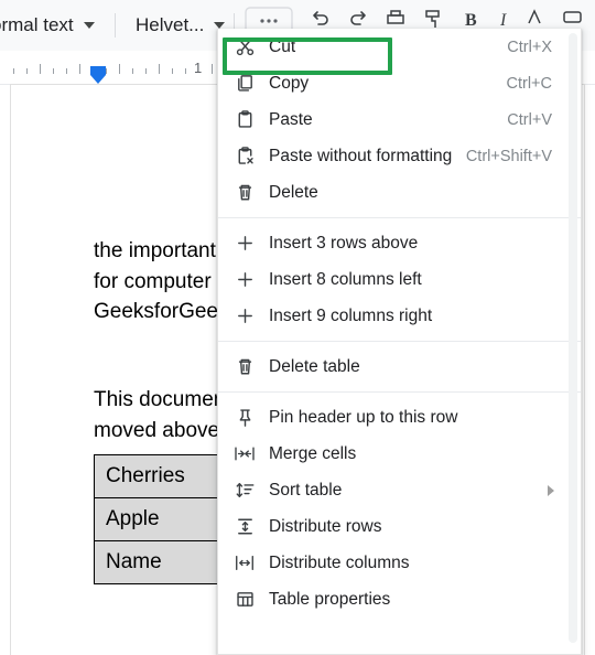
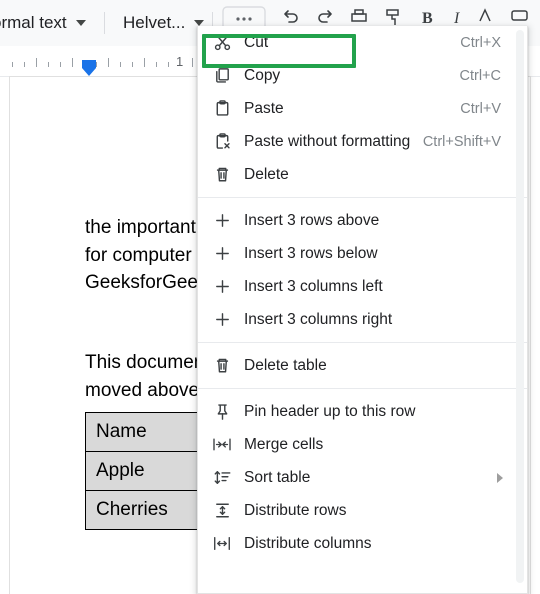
  rmal text
  Helvet...
  B
  I
  1
  the important
  for computer
  GeeksforGee
  This docume
  moved above
- Cherries
+ Name
  Apple
- Name
+ Cherries
  Cut
  Ctrl+X
  Copy
  Ctrl+C
  Paste
  Ctrl+V
  Paste without formatting
  Ctrl+Shift+V
  Delete
  Insert 3 rows above
+ Insert 3 rows below
- Insert 8 columns left
+ Insert 3 columns left
- Insert 9 columns right
+ Insert 3 columns right
  Delete table
  Pin header up to this row
  Merge cells
  Sort table
  Distribute rows
  Distribute columns
- Table properties
